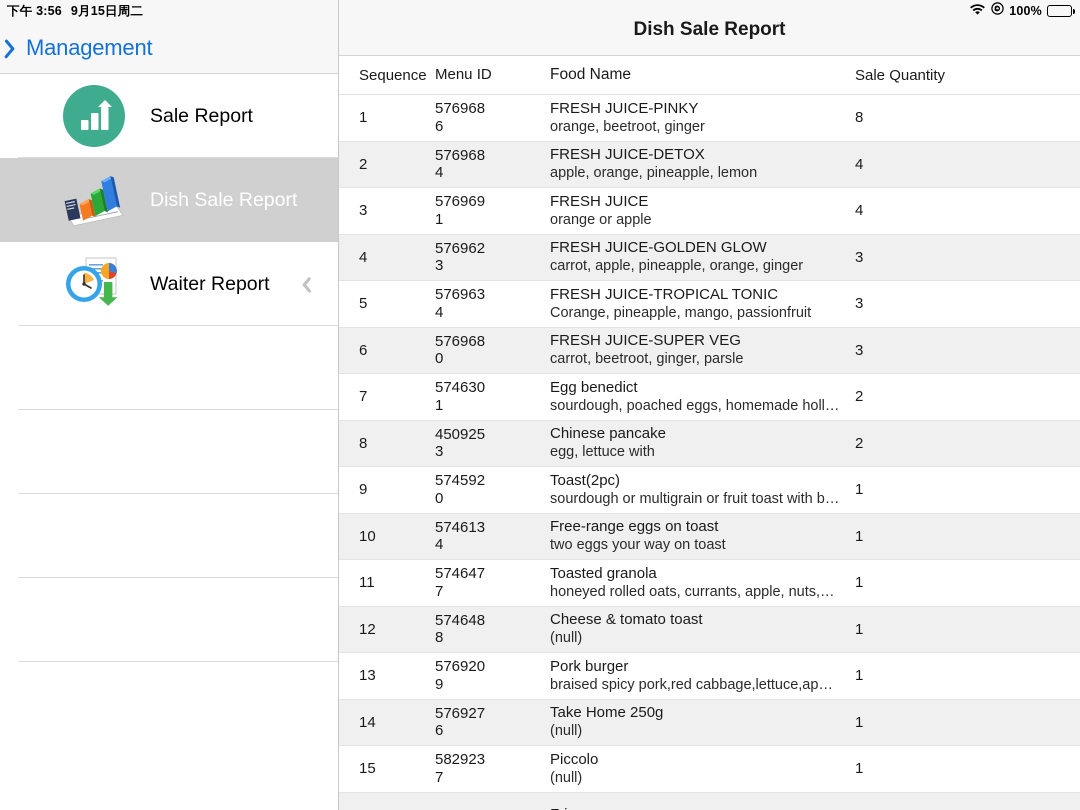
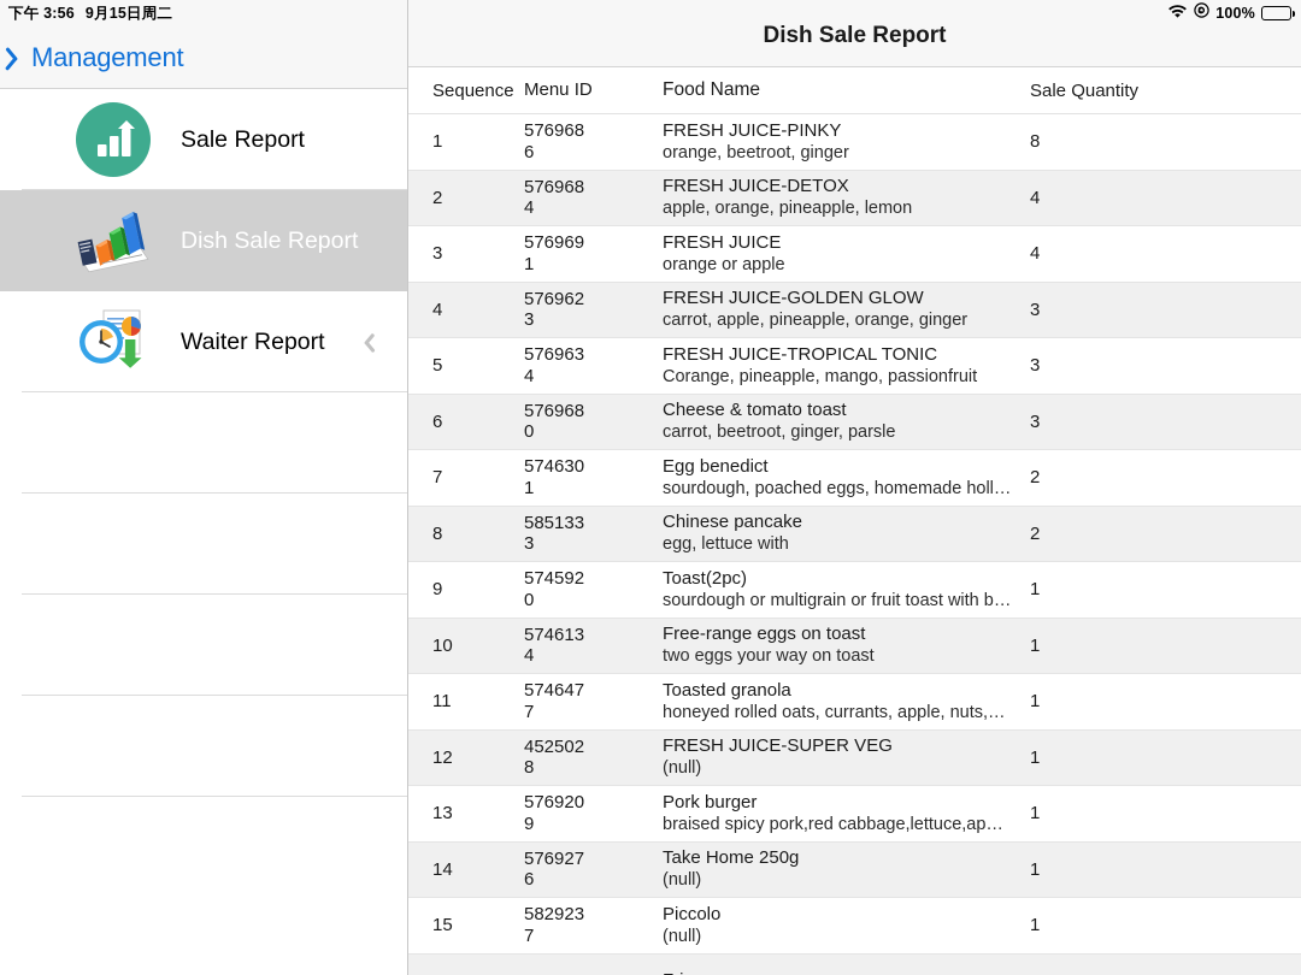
  下午 3:56
  9月15日周二
  Management
  Sale Report
  Dish Sale Report
  Waiter Report
  100%
  Dish Sale Report
  Sequence
  Menu ID
  Food Name
  Sale Quantity
  1
  576968
  6
  FRESH JUICE-PINKY
  orange, beetroot, ginger
  8
  2
  576968
  4
  FRESH JUICE-DETOX
  apple, orange, pineapple, lemon
  4
  3
  576969
  1
  FRESH JUICE
  orange or apple
  4
  4
  576962
  3
  FRESH JUICE-GOLDEN GLOW
  carrot, apple, pineapple, orange, ginger
  3
  5
  576963
  4
  FRESH JUICE-TROPICAL TONIC
  Corange, pineapple, mango, passionfruit
  3
  6
  576968
  0
- FRESH JUICE-SUPER VEG
+ Cheese & tomato toast
  carrot, beetroot, ginger, parsle
  3
  7
  574630
  1
  Egg benedict
  sourdough, poached eggs, homemade holl…
  2
  8
- 450925
+ 585133
  3
  Chinese pancake
  egg, lettuce with
  2
  9
  574592
  0
  Toast(2pc)
  sourdough or multigrain or fruit toast with b…
  1
  10
  574613
  4
  Free-range eggs on toast
  two eggs your way on toast
  1
  11
  574647
  7
  Toasted granola
  honeyed rolled oats, currants, apple, nuts,…
  1
  12
- 574648
+ 452502
  8
- Cheese & tomato toast
+ FRESH JUICE-SUPER VEG
  (null)
  1
  13
  576920
  9
  Pork burger
  braised spicy pork,red cabbage,lettuce,ap…
  1
  14
  576927
  6
  Take Home 250g
  (null)
  1
  15
  582923
  7
  Piccolo
  (null)
  1
